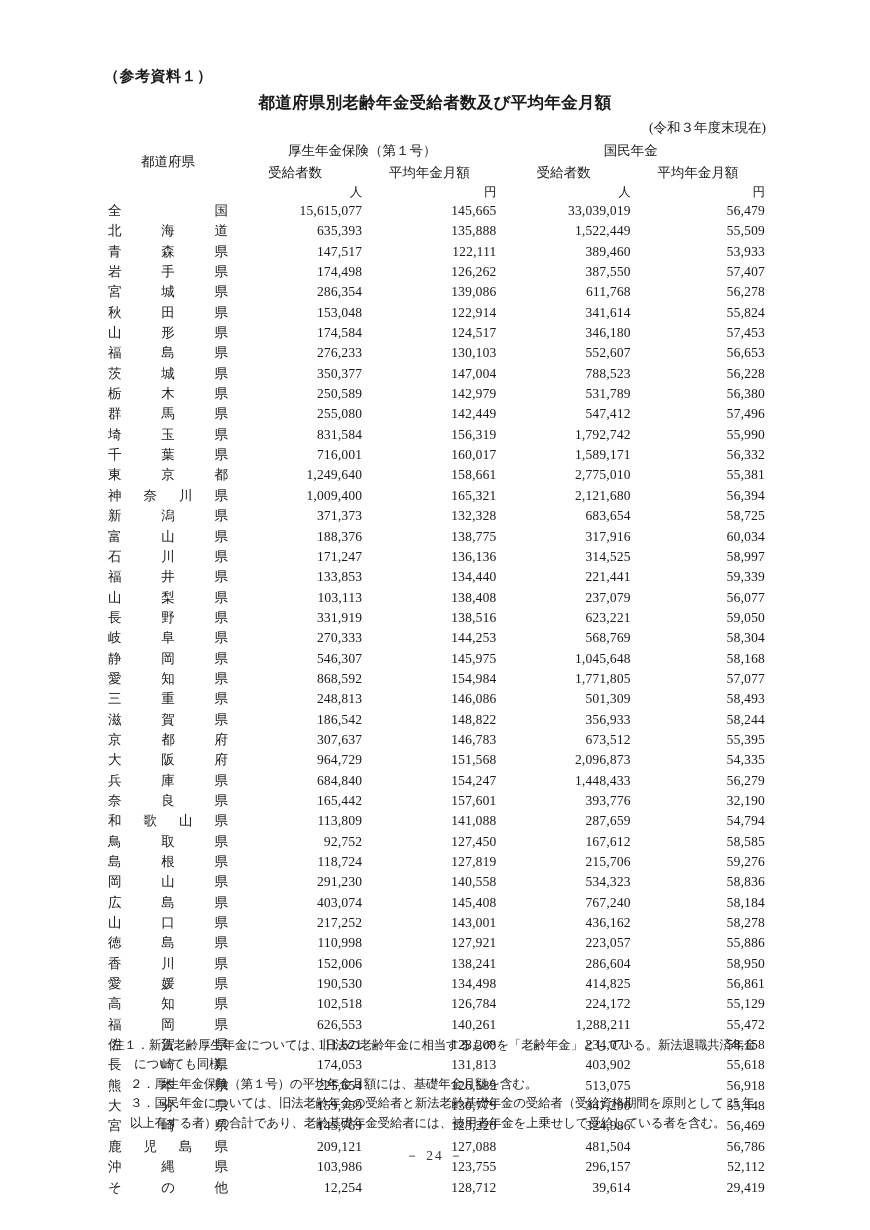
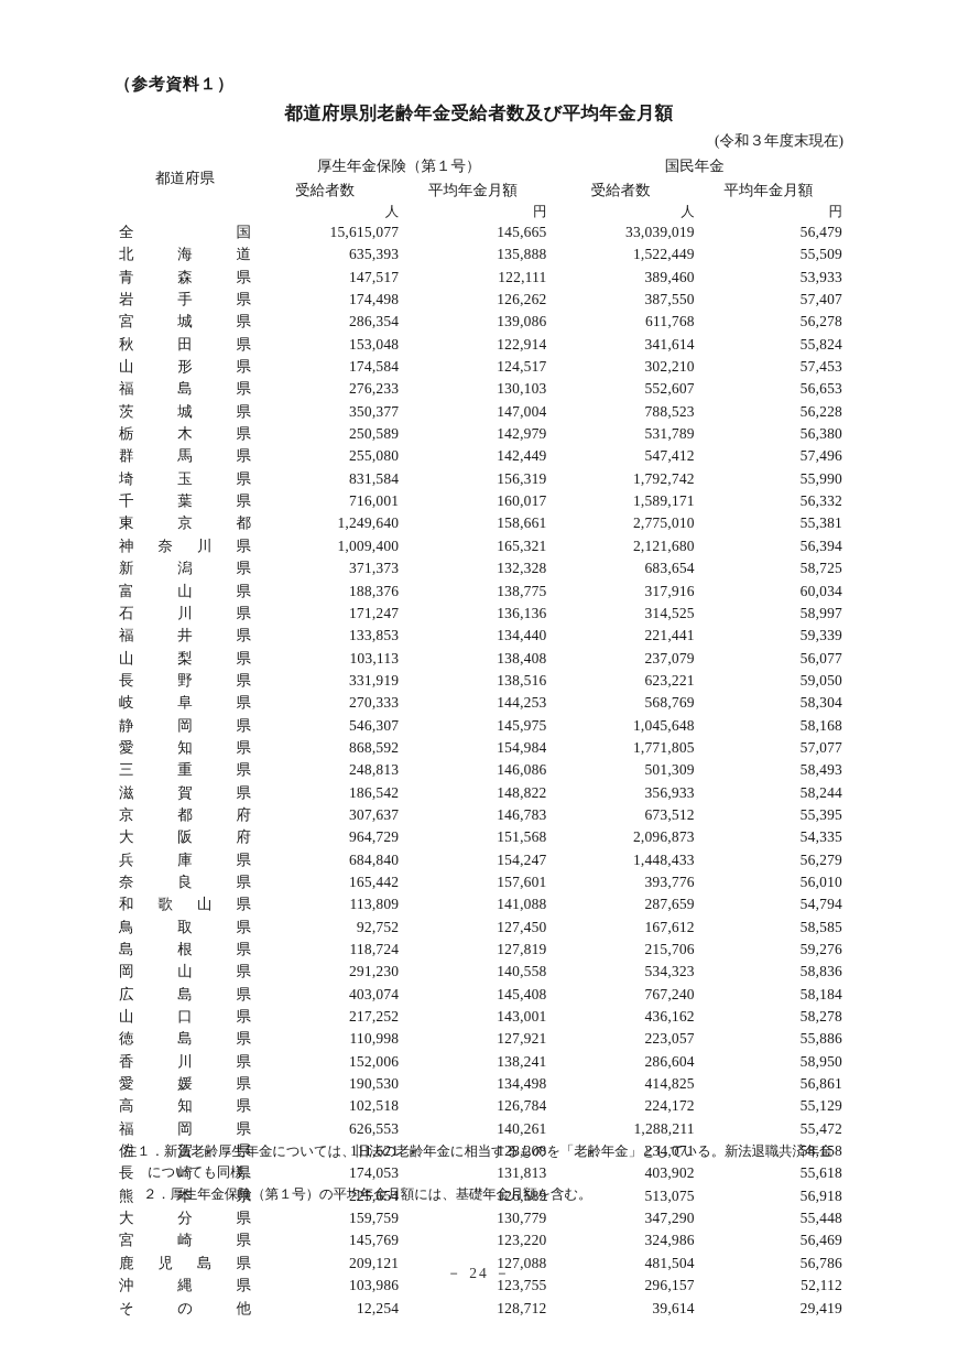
  （参考資料１）
  都道府県別老齢年金受給者数及び平均年金月額
  (令和３年度末現在)
  都道府県	厚生年金保険（第１号）	国民年金
  受給者数	平均年金月額	受給者数	平均年金月額
  	人	円	人	円
  全国	15,615,077	145,665	33,039,019	56,479
  北海道	635,393	135,888	1,522,449	55,509
  青森県	147,517	122,111	389,460	53,933
  岩手県	174,498	126,262	387,550	57,407
  宮城県	286,354	139,086	611,768	56,278
  秋田県	153,048	122,914	341,614	55,824
- 山形県	174,584	124,517	346,180	57,453
+ 山形県	174,584	124,517	302,210	57,453
  福島県	276,233	130,103	552,607	56,653
  茨城県	350,377	147,004	788,523	56,228
  栃木県	250,589	142,979	531,789	56,380
  群馬県	255,080	142,449	547,412	57,496
  埼玉県	831,584	156,319	1,792,742	55,990
  千葉県	716,001	160,017	1,589,171	56,332
  東京都	1,249,640	158,661	2,775,010	55,381
  神奈川県	1,009,400	165,321	2,121,680	56,394
  新潟県	371,373	132,328	683,654	58,725
  富山県	188,376	138,775	317,916	60,034
  石川県	171,247	136,136	314,525	58,997
  福井県	133,853	134,440	221,441	59,339
  山梨県	103,113	138,408	237,079	56,077
  長野県	331,919	138,516	623,221	59,050
  岐阜県	270,333	144,253	568,769	58,304
  静岡県	546,307	145,975	1,045,648	58,168
  愛知県	868,592	154,984	1,771,805	57,077
  三重県	248,813	146,086	501,309	58,493
  滋賀県	186,542	148,822	356,933	58,244
  京都府	307,637	146,783	673,512	55,395
  大阪府	964,729	151,568	2,096,873	54,335
  兵庫県	684,840	154,247	1,448,433	56,279
- 奈良県	165,442	157,601	393,776	32,190
+ 奈良県	165,442	157,601	393,776	56,010
  和歌山県	113,809	141,088	287,659	54,794
  鳥取県	92,752	127,450	167,612	58,585
  島根県	118,724	127,819	215,706	59,276
  岡山県	291,230	140,558	534,323	58,836
  広島県	403,074	145,408	767,240	58,184
  山口県	217,252	143,001	436,162	58,278
  徳島県	110,998	127,921	223,057	55,886
  香川県	152,006	138,241	286,604	58,950
  愛媛県	190,530	134,498	414,825	56,861
  高知県	102,518	126,784	224,172	55,129
  福岡県	626,553	140,261	1,288,211	55,472
  佐賀県	111,621	128,208	234,071	58,158
  長崎県	174,053	131,813	403,902	55,618
  熊本県	225,654	126,589	513,075	56,918
  大分県	159,759	130,779	347,290	55,448
  宮崎県	145,769	123,220	324,986	56,469
  鹿児島県	209,121	127,088	481,504	56,786
  沖縄県	103,986	123,755	296,157	52,112
  その他	12,254	128,712	39,614	29,419
  注１．新法老齢厚生年金については、旧法の老齢年金に相当するものを「老齢年金」としている。新法退職共済年金
  についても同様。
  ２．厚生年金保険（第１号）の平均年金月額には、基礎年金月額を含む。
- ３．国民年金については、旧法老齢年金の受給者と新法老齢基礎年金の受給者（受給資格期間を原則として 25 年
- 以上有する者）の合計であり、老齢基礎年金受給者には、被用者年金を上乗せして受給している者を含む。
  － 24 －
